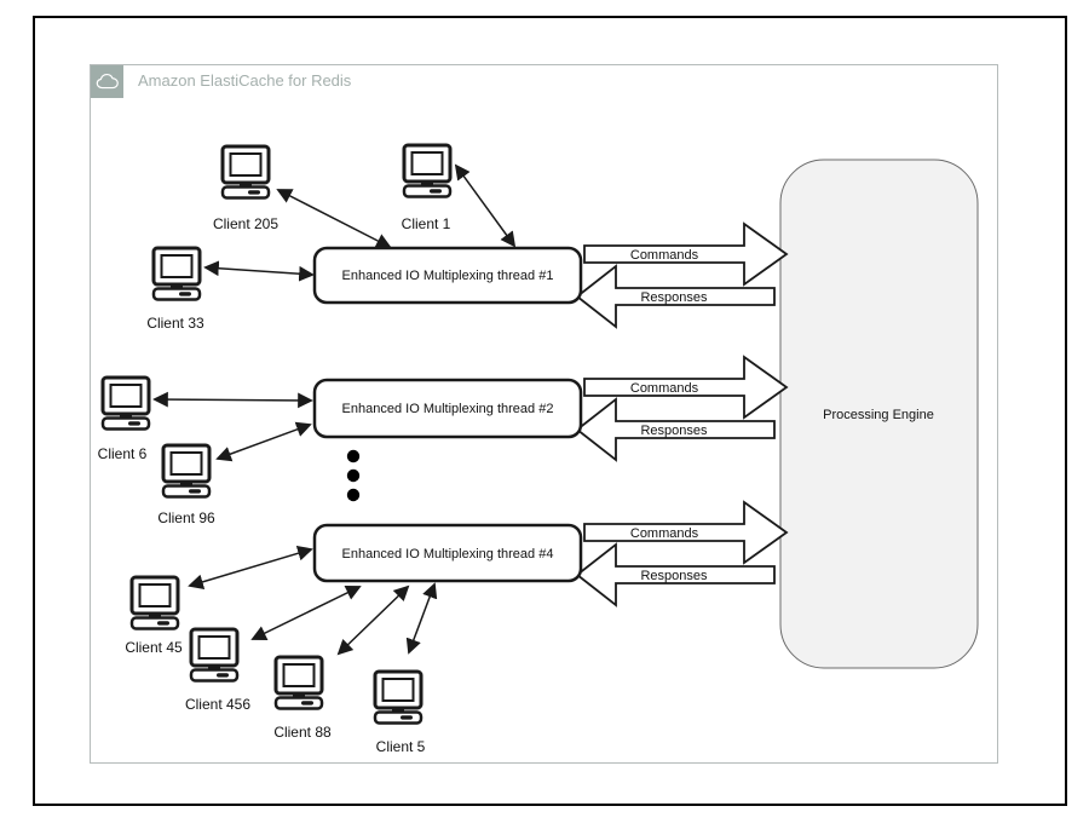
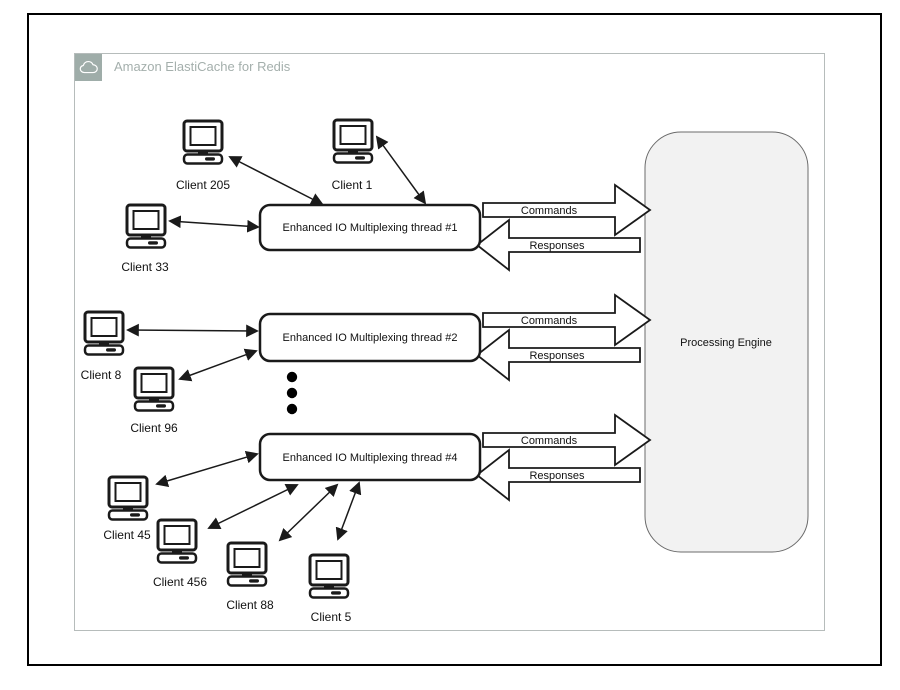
  Amazon ElastiCache for Redis
  Processing Engine
  Commands
  Responses
  Commands
  Responses
  Commands
  Responses
  Enhanced IO Multiplexing thread #1
  Enhanced IO Multiplexing thread #2
  Enhanced IO Multiplexing thread #4
  Client 205
  Client 1
  Client 33
- Client 6
+ Client 8
  Client 96
  Client 45
  Client 456
  Client 88
  Client 5
